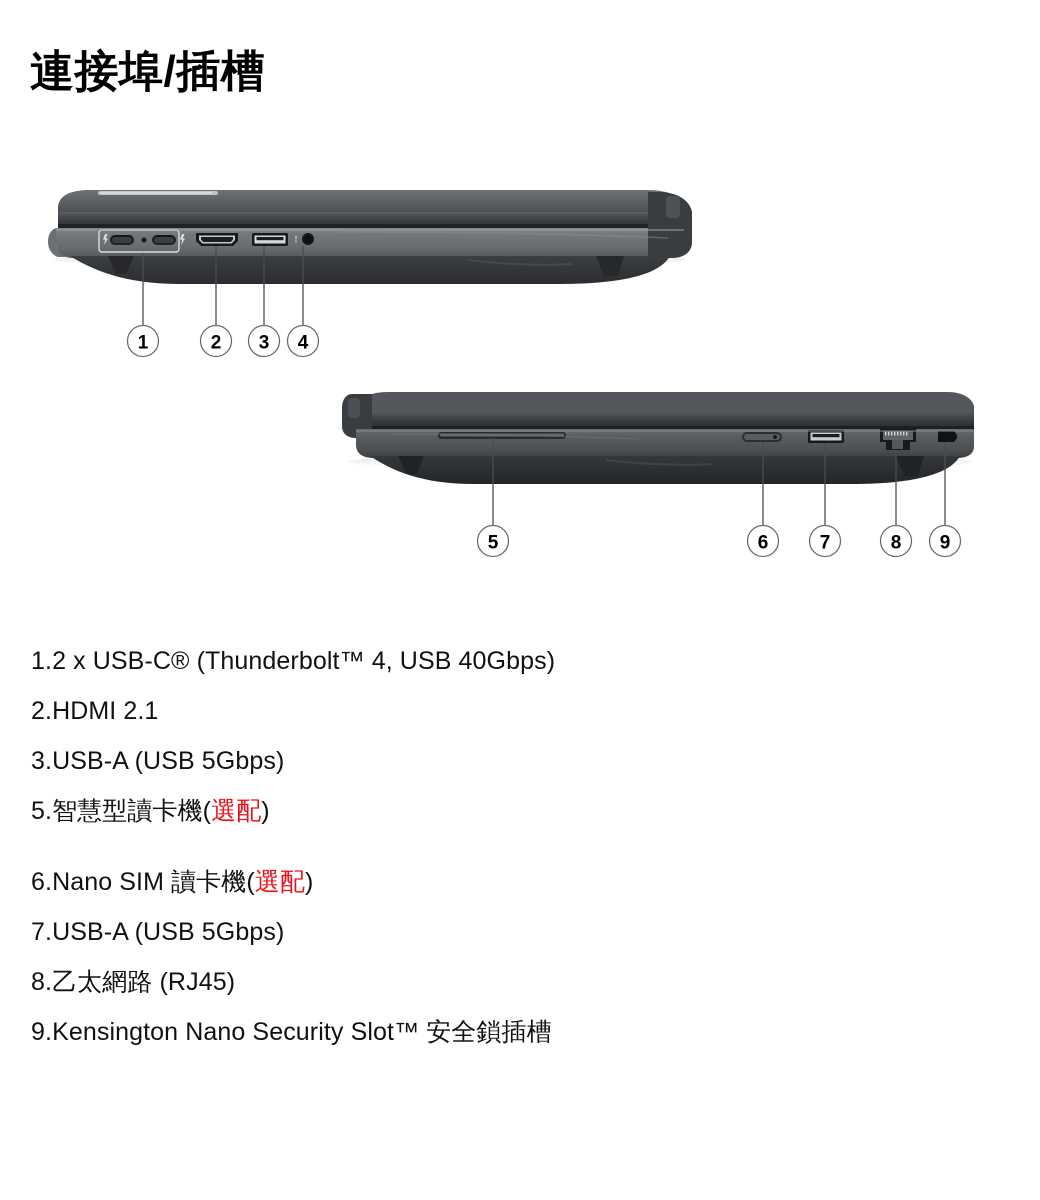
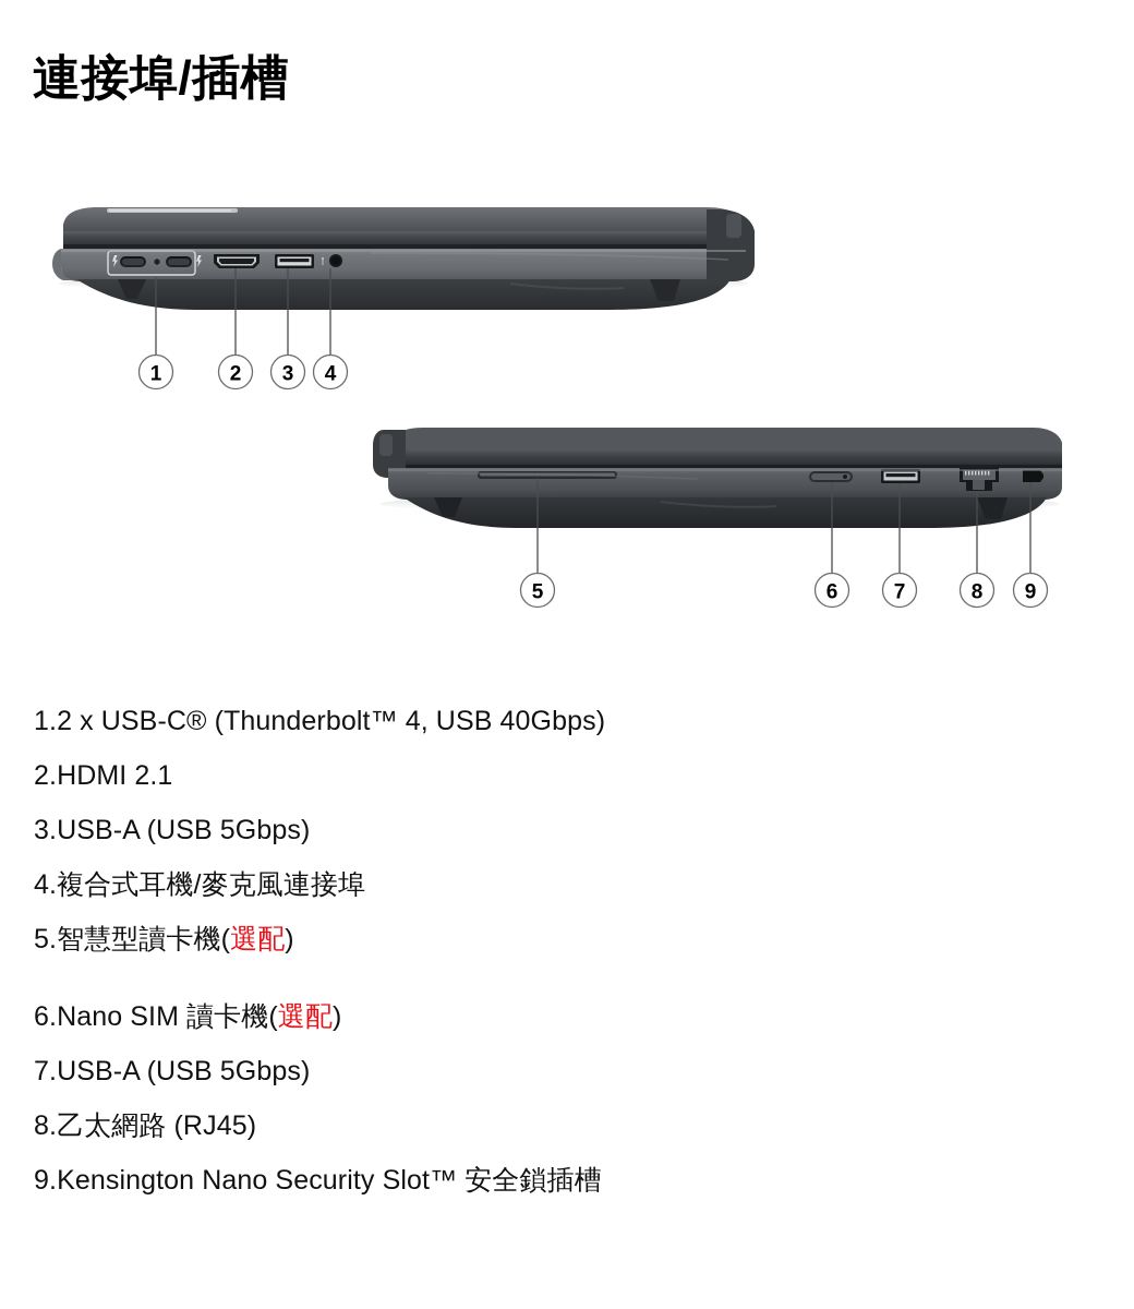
  連接埠/插槽
  1
  2
  3
  4
  5
  6
  7
  8
  9
  1.2 x USB-C® (Thunderbolt™ 4, USB 40Gbps)
  2.HDMI 2.1
  3.USB-A (USB 5Gbps)
+ 4.複合式耳機/麥克風連接埠
  5.智慧型讀卡機(選配)
  6.Nano SIM 讀卡機(選配)
  7.USB-A (USB 5Gbps)
  8.乙太網路 (RJ45)
  9.Kensington Nano Security Slot™ 安全鎖插槽
